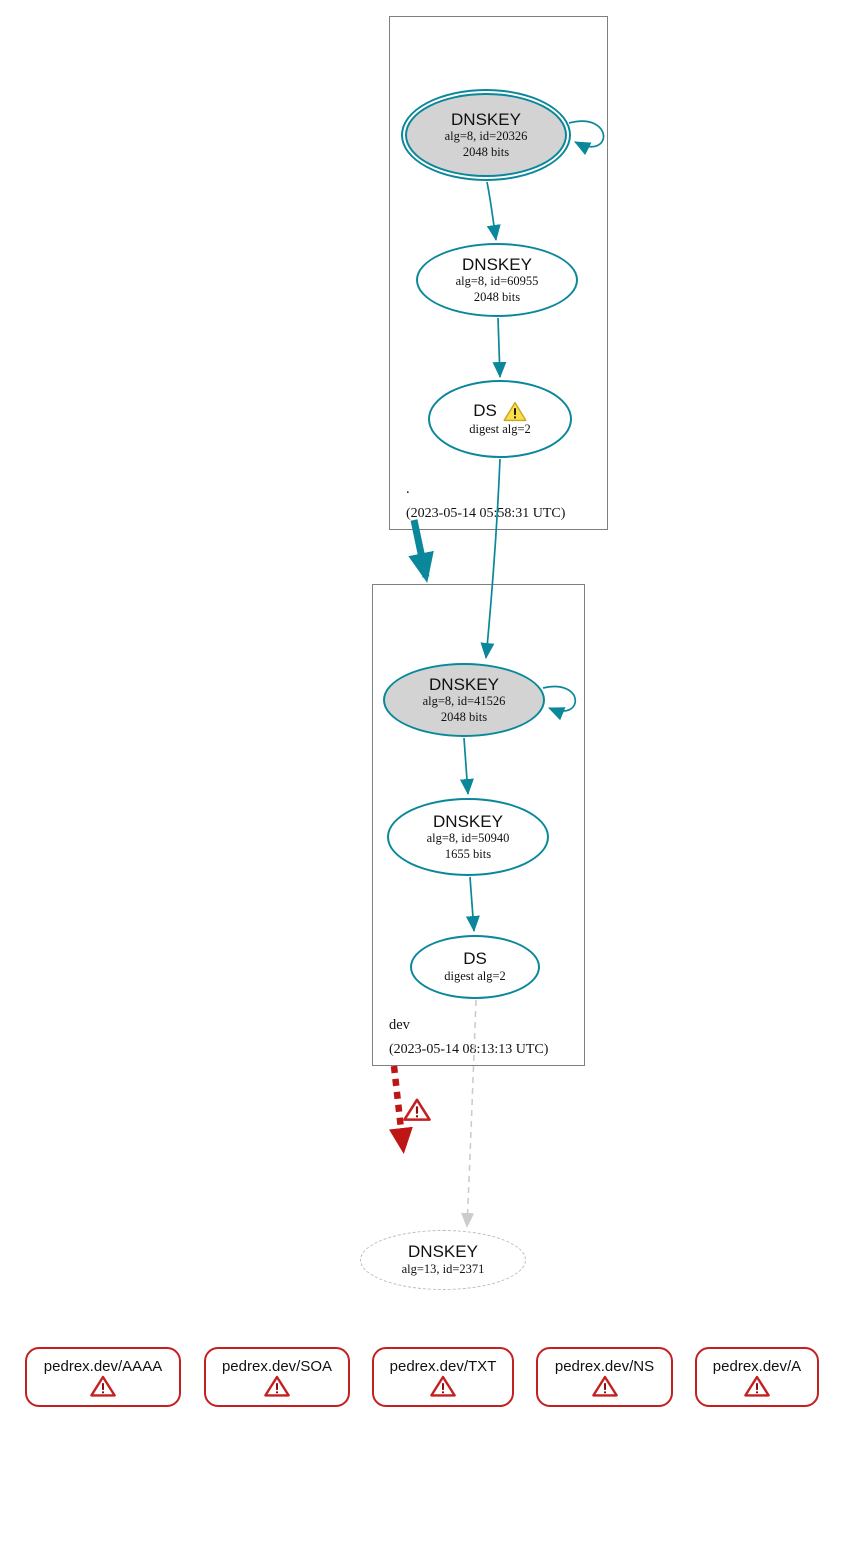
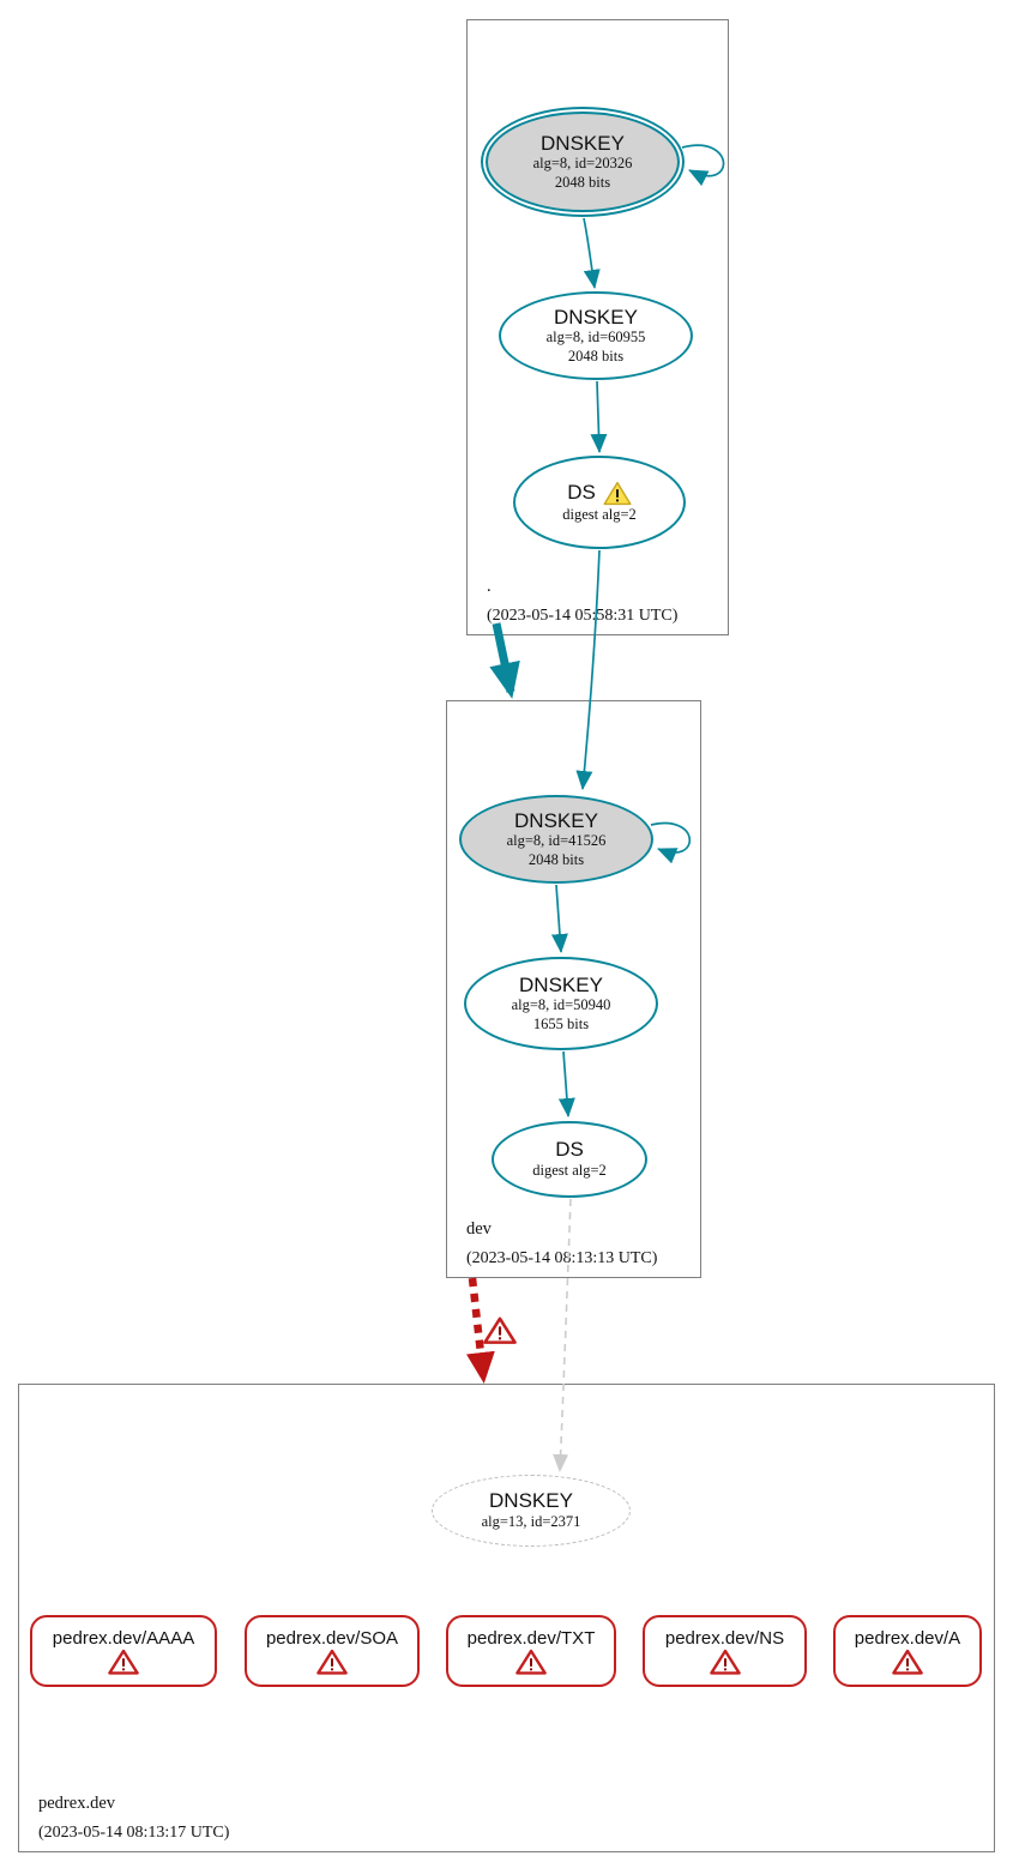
  .
  (2023-05-14 05:58:31 UTC)
  dev
  (2023-05-14 08:13:13 UTC)
+ pedrex.dev
+ (2023-05-14 08:13:17 UTC)
  DNSKEY
  alg=8, id=20326
  2048 bits
  DNSKEY
  alg=8, id=60955
  2048 bits
  DS
  digest alg=2
  DNSKEY
  alg=8, id=41526
  2048 bits
  DNSKEY
  alg=8, id=50940
  1655 bits
  DS
  digest alg=2
  DNSKEY
  alg=13, id=2371
  pedrex.dev/AAAA
  pedrex.dev/SOA
  pedrex.dev/TXT
  pedrex.dev/NS
  pedrex.dev/A
